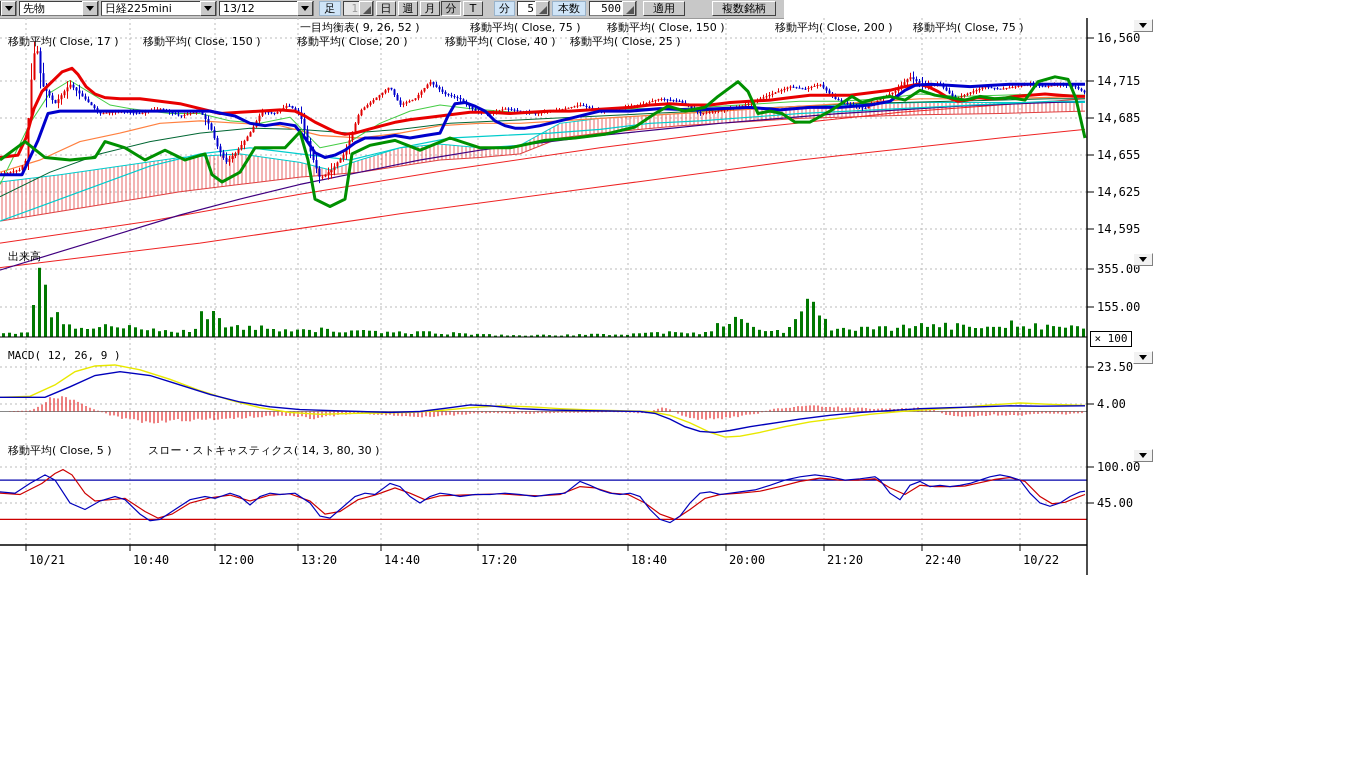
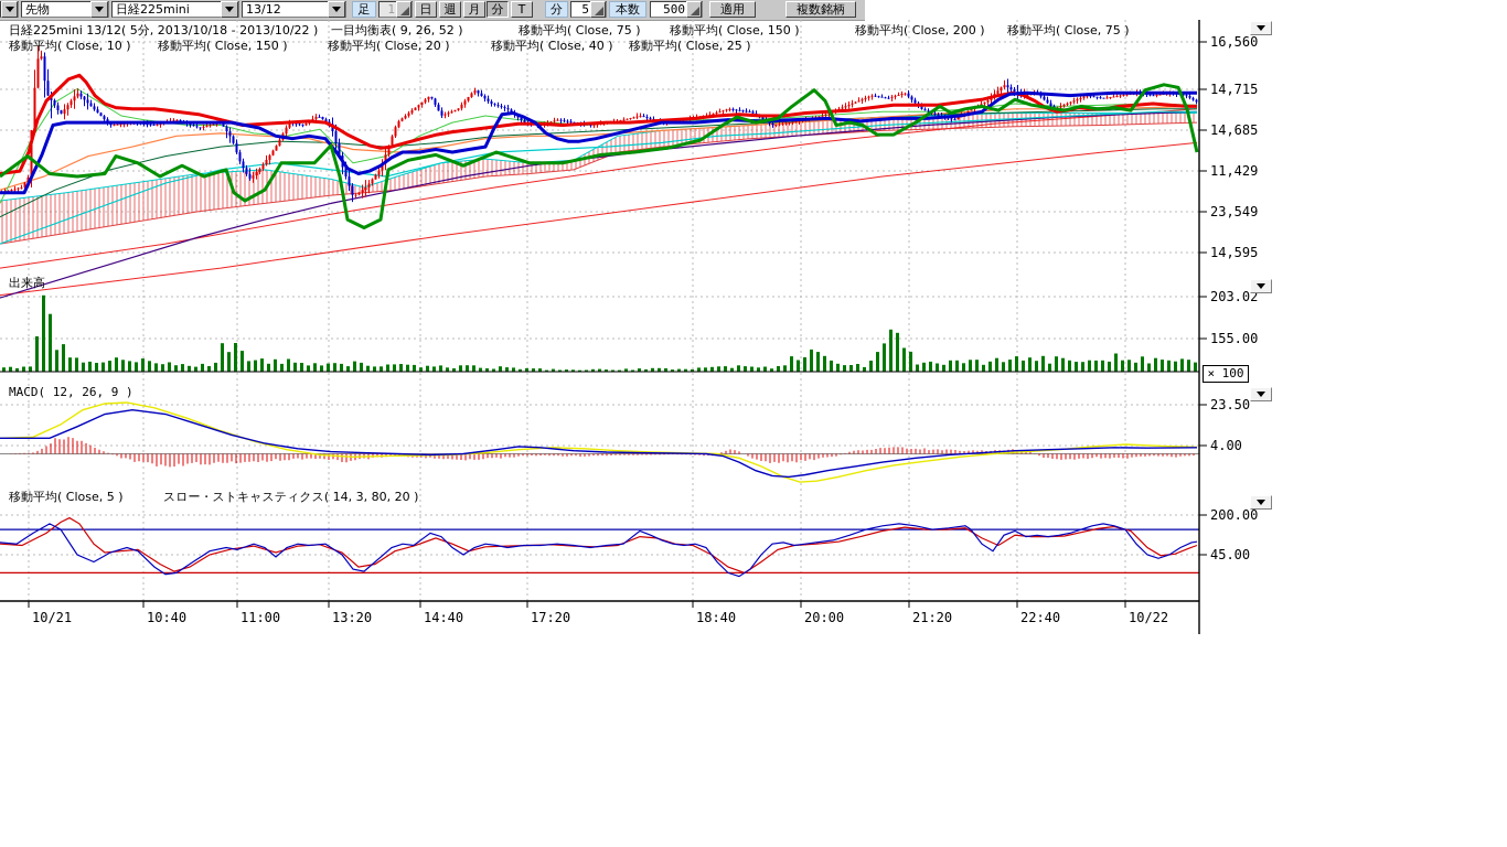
  先物
  日経225mini
  13/12
  足
  1
  日
  週
  月
  分
  T
  分
  5
  本数
  500
  適用
  複数銘柄
  16,560
  14,715
  14,685
- 14,655
+ 11,429
- 14,625
+ 23,549
  14,595
- 355.00
+ 203.02
  155.00
  23.50
  4.00
- 100.00
+ 200.00
  45.00
  10/21
  10:40
- 12:00
+ 11:00
  13:20
  14:40
  17:20
  18:40
  20:00
  21:20
  22:40
  10/22
+ 日経225mini 13/12( 5分, 2013/10/18 - 2013/10/22 )
  一目均衡表( 9, 26, 52 )
  移動平均( Close, 75 )
  移動平均( Close, 150 )
  移動平均( Close, 200 )
  移動平均( Close, 75 )
- 移動平均( Close, 17 )
+ 移動平均( Close, 10 )
  移動平均( Close, 150 )
  移動平均( Close, 20 )
  移動平均( Close, 40 )
  移動平均( Close, 25 )
  出来高
  MACD( 12, 26, 9 )
  移動平均( Close, 5 )
- スロー・ストキャスティクス( 14, 3, 80, 30 )
+ スロー・ストキャスティクス( 14, 3, 80, 20 )
  × 100
